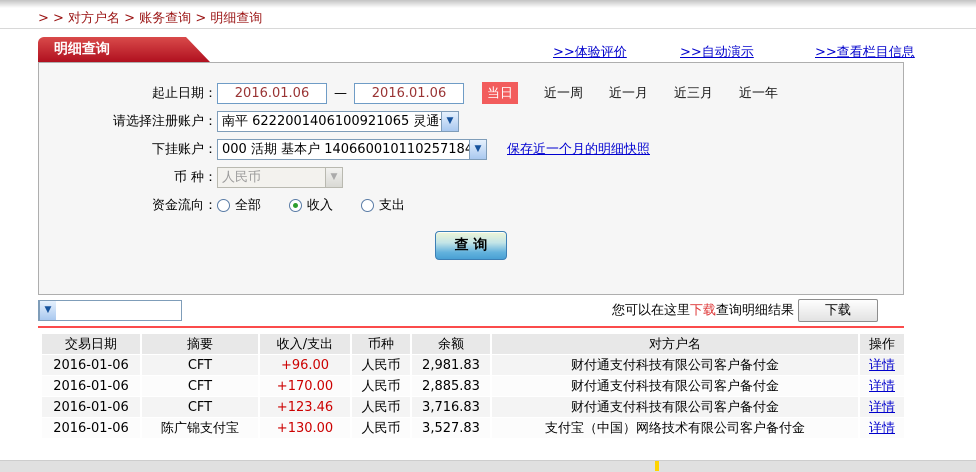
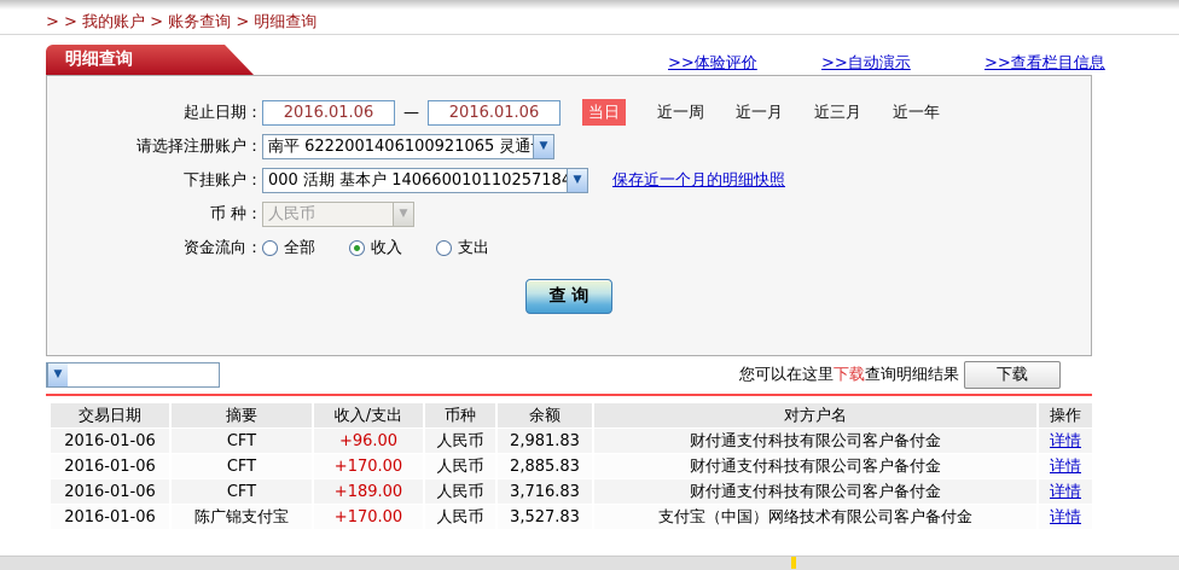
- > > 对方户名 > 账务查询 > 明细查询
+ > > 我的账户 > 账务查询 > 明细查询
  明细查询
  >>体验评价
  >>自动演示
  >>查看栏目信息
  起止日期：
  2016.01.06
  —
  2016.01.06
  当日
  近一周
  近一月
  近三月
  近一年
  请选择注册账户：
  南平 6222001406100921065 灵通
  ▼
  下挂账户：
  000 活期 基本户 14066001011025718
  ▼
  保存近一个月的明细快照
  币 种：
  人民币
  ▼
  资金流向：
  全部
  收入
  支出
  查 询
  ▼
  您可以在这里
  下载
  查询明细结果
  下载
  交易日期	摘要	收入/支出	币种	余额	对方户名	操作
  2016-01-06	CFT	+96.00	人民币	2,981.83	财付通支付科技有限公司客户备付金	详情
  2016-01-06	CFT	+170.00	人民币	2,885.83	财付通支付科技有限公司客户备付金	详情
- 2016-01-06	CFT	+123.46	人民币	3,716.83	财付通支付科技有限公司客户备付金	详情
+ 2016-01-06	CFT	+189.00	人民币	3,716.83	财付通支付科技有限公司客户备付金	详情
- 2016-01-06	陈广锦支付宝	+130.00	人民币	3,527.83	支付宝（中国）网络技术有限公司客户备付金	详情
+ 2016-01-06	陈广锦支付宝	+170.00	人民币	3,527.83	支付宝（中国）网络技术有限公司客户备付金	详情
